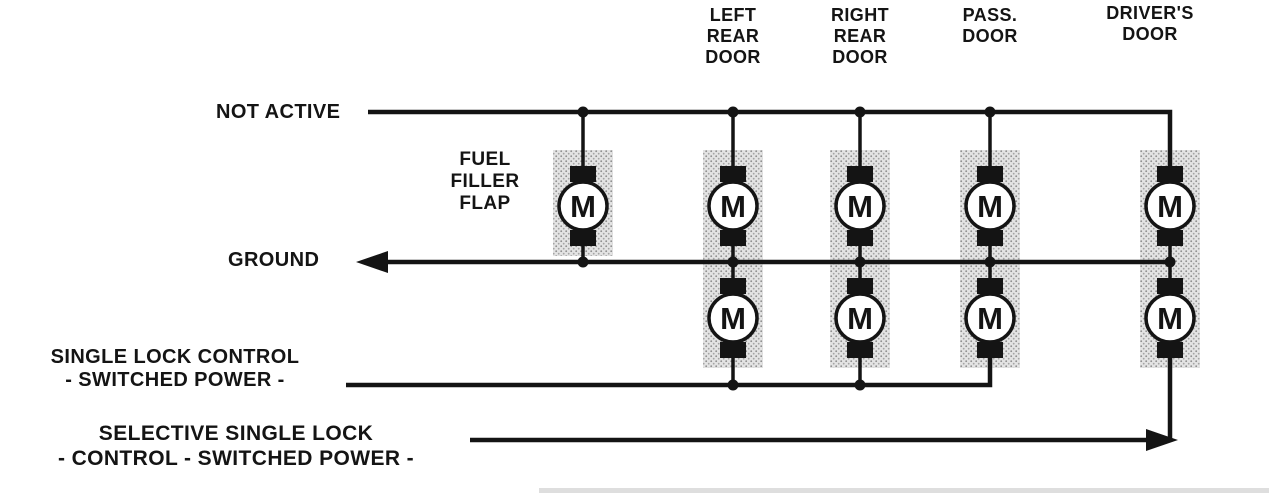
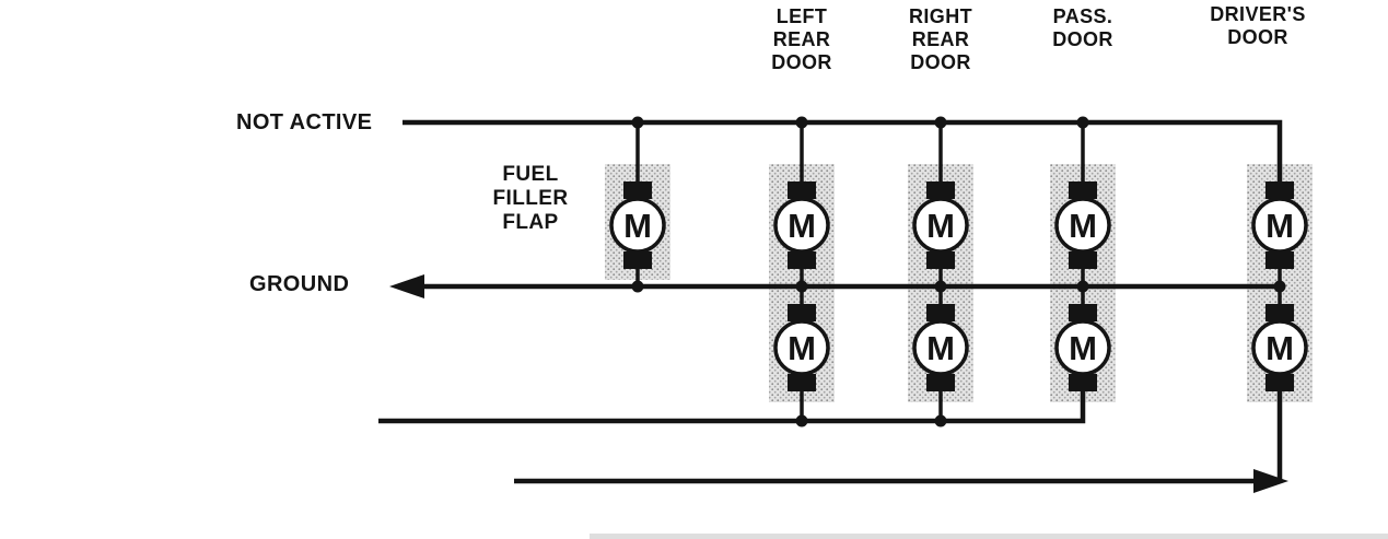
  NOT ACTIVE
  GROUND
- SINGLE LOCK CONTROL
- - SWITCHED POWER -
- SELECTIVE SINGLE LOCK
- - CONTROL - SWITCHED POWER -
  FUEL
  FILLER
  FLAP
  LEFT
  REAR
  DOOR
  RIGHT
  REAR
  DOOR
  PASS.
  DOOR
  DRIVER'S
  DOOR
  M
  M
  M
  M
  M
  M
  M
  M
  M
